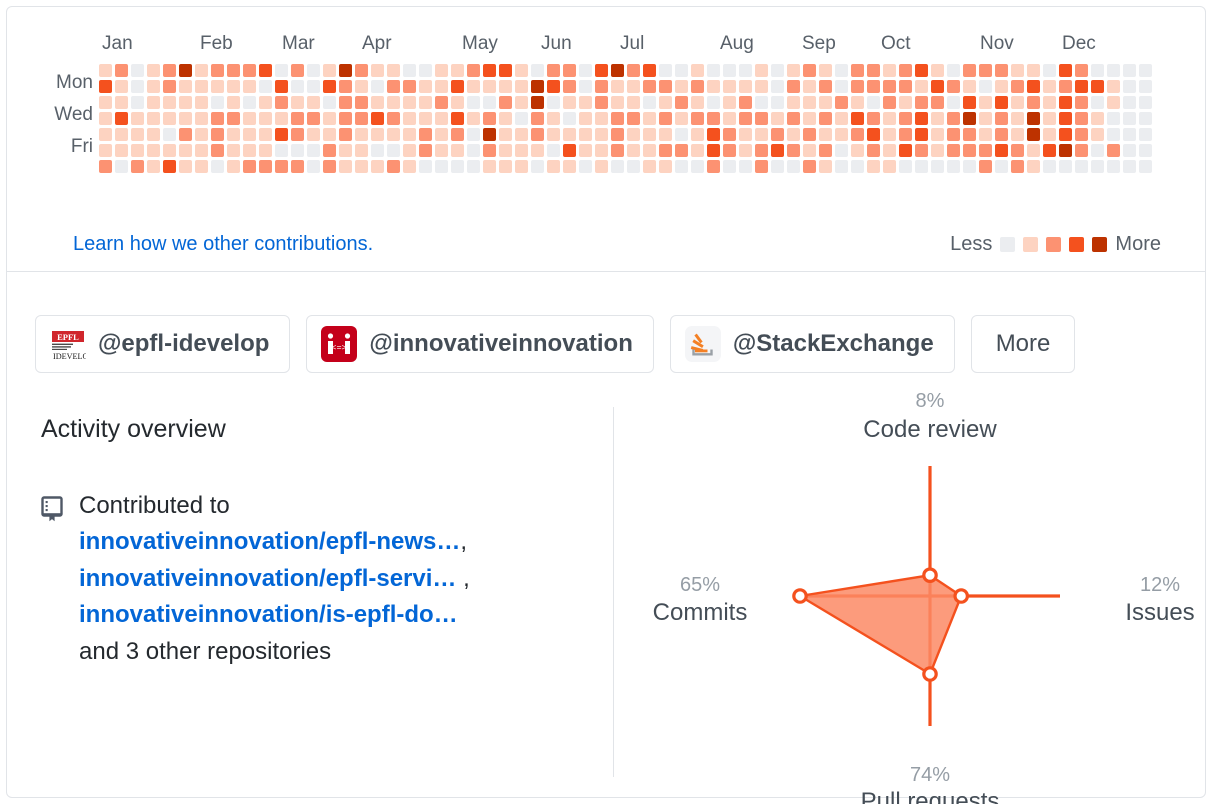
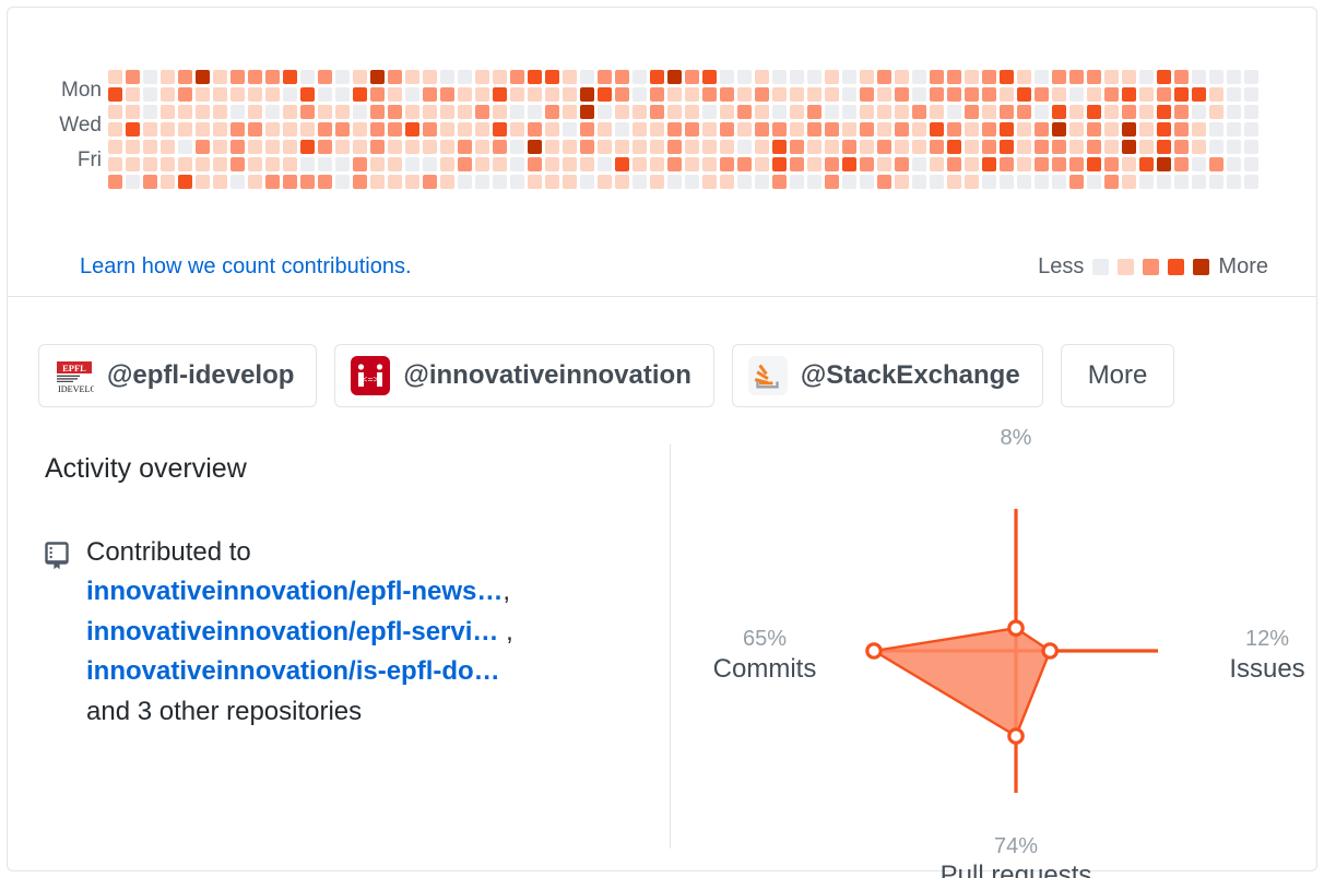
- Jan
- Feb
- Mar
- Apr
- May
- Jun
- Jul
- Aug
- Sep
- Oct
- Nov
- Dec
  Mon
  Wed
  Fri
- Learn how we other contributions.
+ Learn how we count contributions.
  Less
  More
  EPFL
  IDEVELO
  @epfl-idevelop
  <=>
  @innovativeinnovation
  @StackExchange
  More
  Activity overview
  Contributed to
  innovativeinnovation/epfl-news…,
  innovativeinnovation/epfl-servi… ,
  innovativeinnovation/is-epfl-do…
  and 3 other repositories
  8%
- Code review
  12%
  Issues
  74%
  Pull requests
  65%
  Commits
